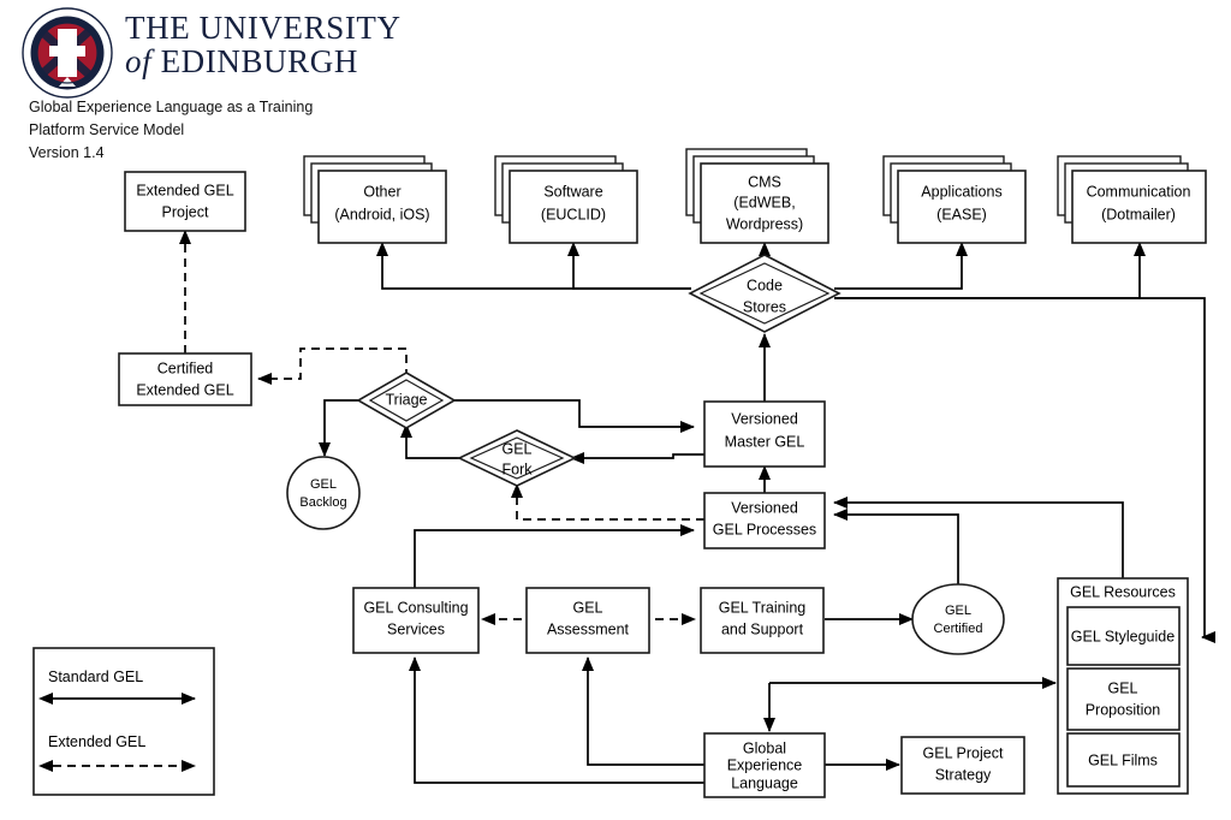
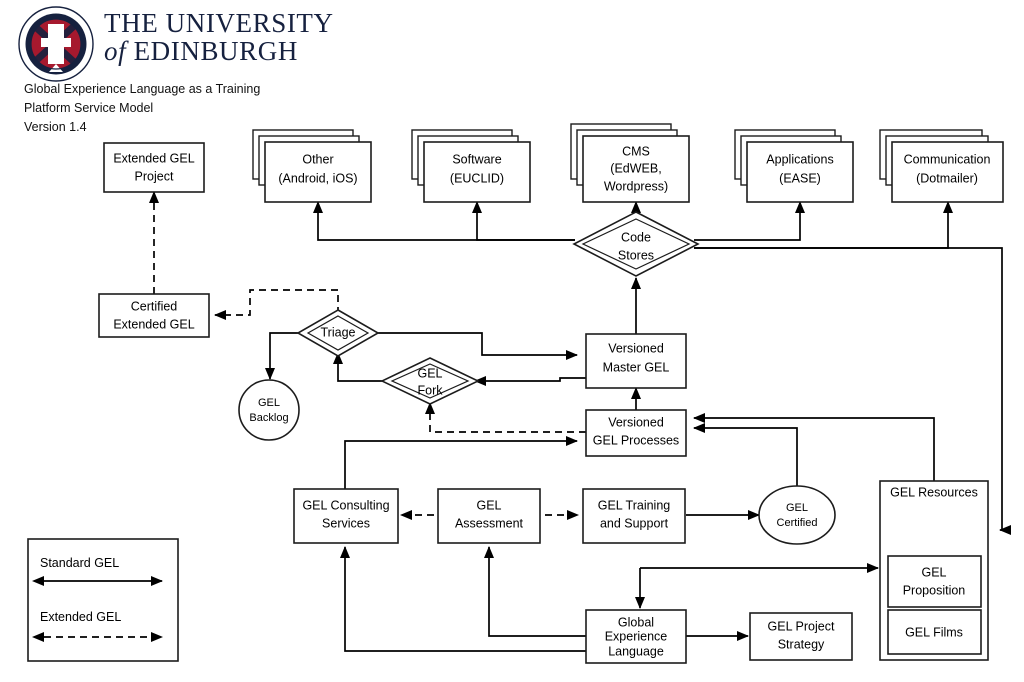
  THE UNIVERSITY
  of EDINBURGH
  Global Experience Language as a Training
  Platform Service Model
  Version 1.4
  Extended GEL
  Project
  Other
  (Android, iOS)
  Software
  (EUCLID)
  CMS
  (EdWEB,
  Wordpress)
  Applications
  (EASE)
  Communication
  (Dotmailer)
  Code
  Stores
  Certified
  Extended GEL
  Triage
  GEL
  Backlog
  GEL
  Fork
  Versioned
  Master GEL
  Versioned
  GEL Processes
  GEL Consulting
  Services
  GEL
  Assessment
  GEL Training
  and Support
  GEL
  Certified
  GEL Resources
- GEL Styleguide
  GEL
  Proposition
  GEL Films
  Global
  Experience
  Language
  GEL Project
  Strategy
  Standard GEL
  Extended GEL
